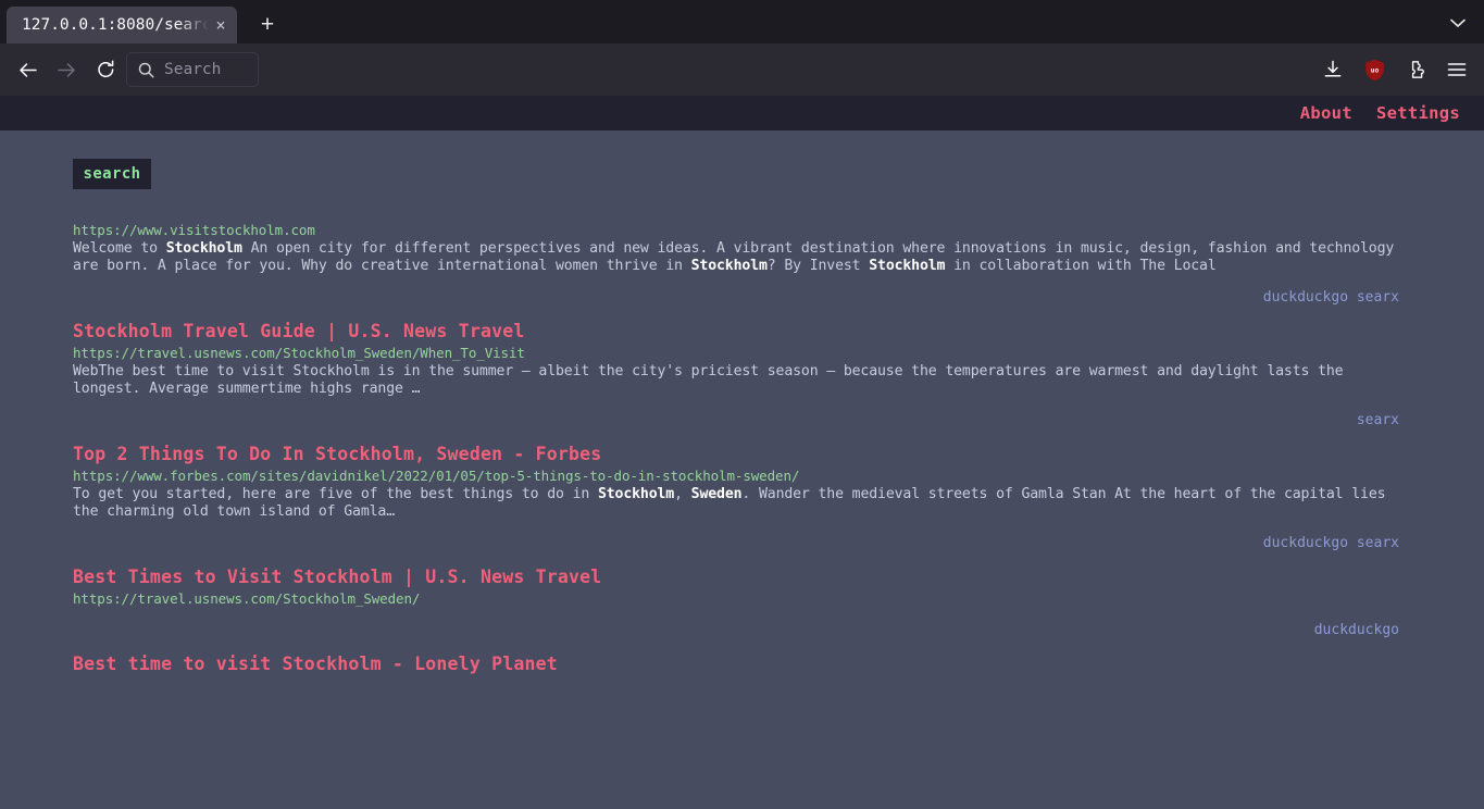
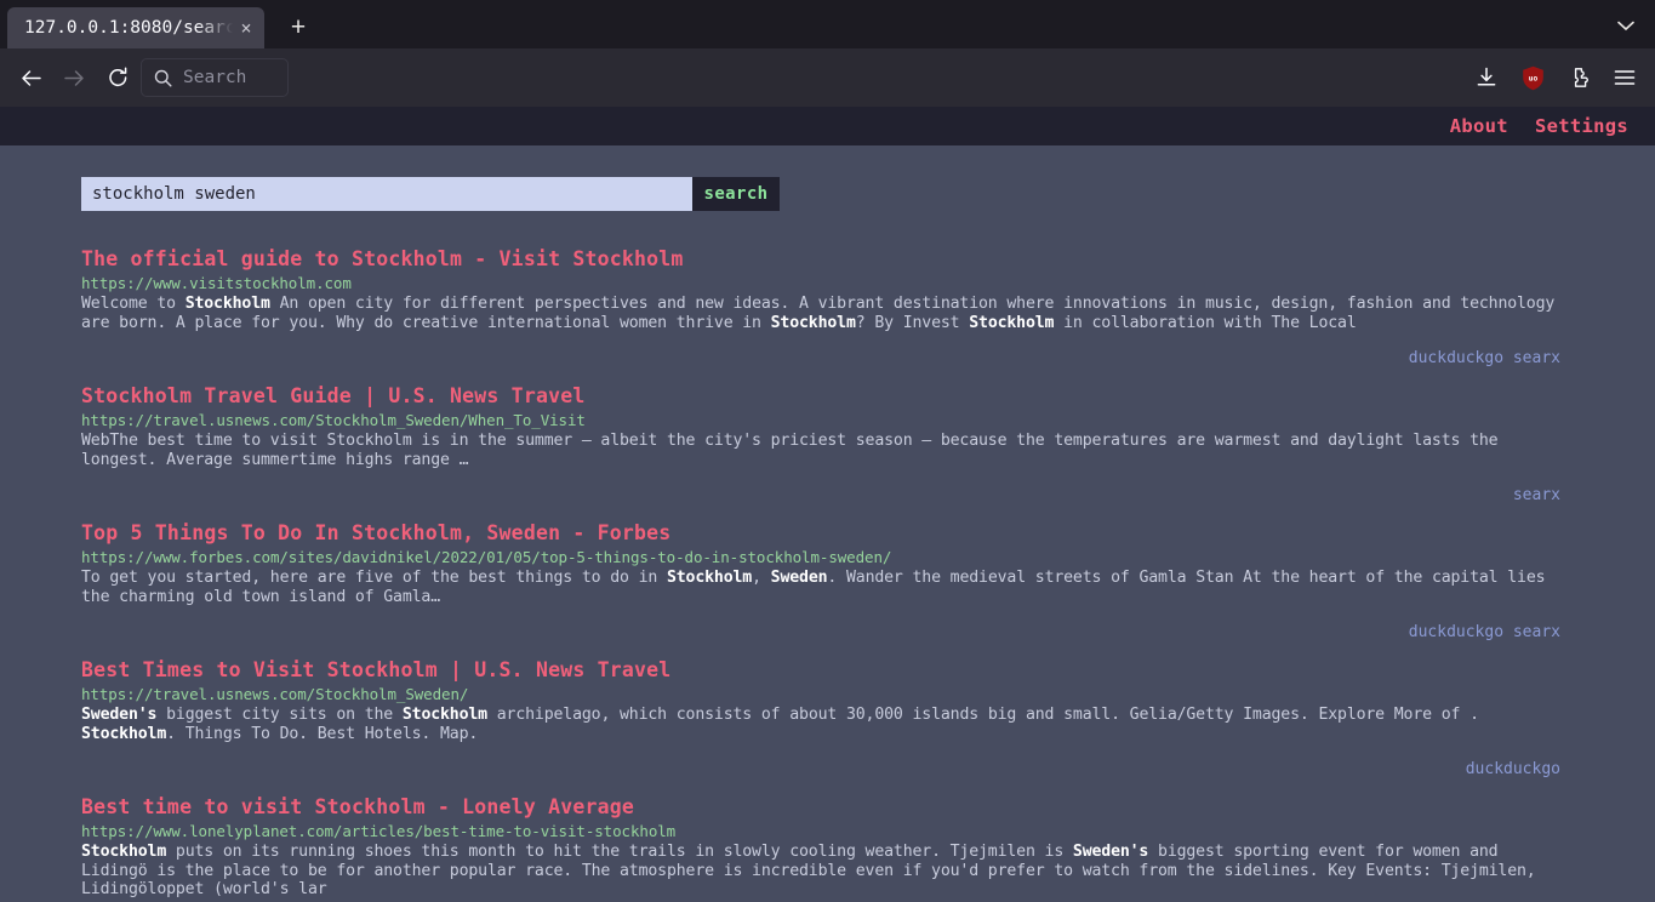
  127.0.0.1:8080/searc
  ×
  +
  Search
  About
  Settings
+ stockholm sweden
  search
+ The official guide to Stockholm - Visit Stockholm
  https://www.visitstockholm.com
  Welcome to Stockholm An open city for different perspectives and new ideas. A vibrant destination where innovations in music, design, fashion and technology are born. A place for you. Why do creative international women thrive in Stockholm? By Invest Stockholm in collaboration with The Local
  duckduckgo searx
  Stockholm Travel Guide | U.S. News Travel
  https://travel.usnews.com/Stockholm_Sweden/When_To_Visit
  WebThe best time to visit Stockholm is in the summer – albeit the city's priciest season – because the temperatures are warmest and daylight lasts the longest. Average summertime highs range …
  searx
- Top 2 Things To Do In Stockholm, Sweden - Forbes
+ Top 5 Things To Do In Stockholm, Sweden - Forbes
  https://www.forbes.com/sites/davidnikel/2022/01/05/top-5-things-to-do-in-stockholm-sweden/
  To get you started, here are five of the best things to do in Stockholm, Sweden. Wander the medieval streets of Gamla Stan At the heart of the capital lies the charming old town island of Gamla…
  duckduckgo searx
  Best Times to Visit Stockholm | U.S. News Travel
  https://travel.usnews.com/Stockholm_Sweden/
+ Sweden's biggest city sits on the Stockholm archipelago, which consists of about 30,000 islands big and small. Gelia/Getty Images. Explore More of . Stockholm. Things To Do. Best Hotels. Map.
  duckduckgo
- Best time to visit Stockholm - Lonely Planet
+ Best time to visit Stockholm - Lonely Average
+ https://www.lonelyplanet.com/articles/best-time-to-visit-stockholm
+ Stockholm puts on its running shoes this month to hit the trails in slowly cooling weather. Tjejmilen is Sweden's biggest sporting event for women and Lidingö is the place to be for another popular race. The atmosphere is incredible even if you'd prefer to watch from the sidelines. Key Events: Tjejmilen, Lidingöloppet (world's lar
